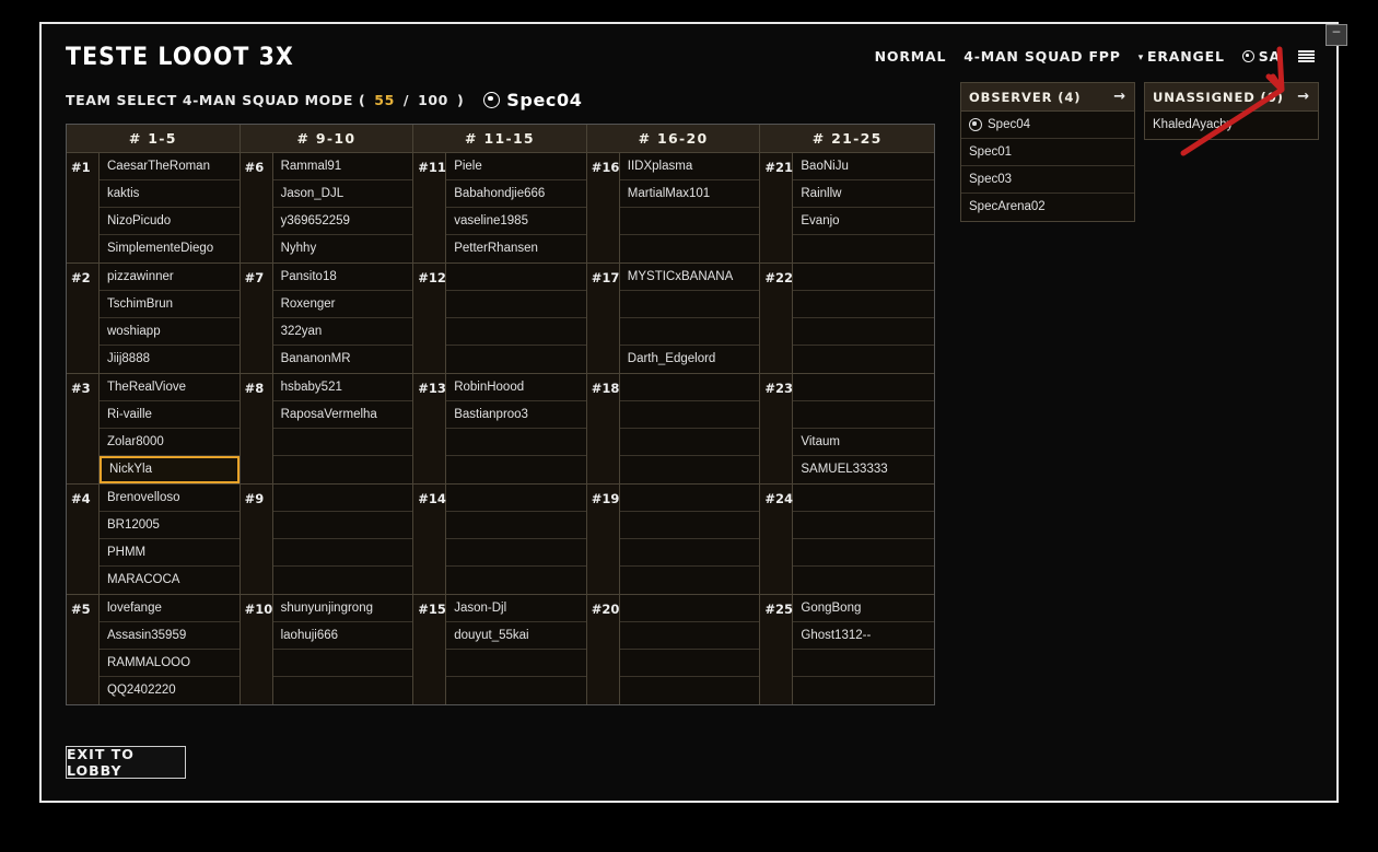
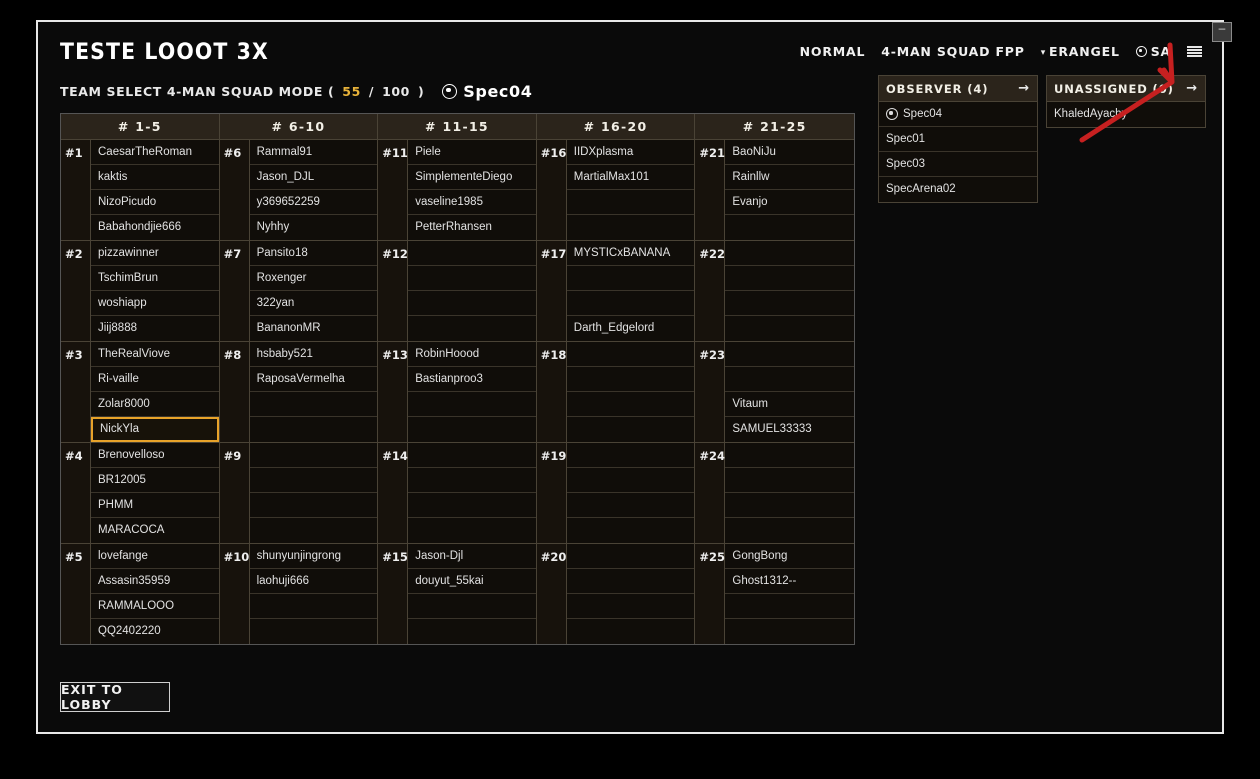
  TESTE LOOOT 3X
  NORMAL
  4-MAN SQUAD FPP
  ERANGEL
  SA
  TEAM SELECT 4-MAN SQUAD MODE (
  55
  /
  100
  )
  Spec04
  # 1-5
  #1
  CaesarTheRoman
  kaktis
  NizoPicudo
- SimplementeDiego
+ Babahondjie666
  #2
  pizzawinner
  TschimBrun
  woshiapp
  Jiij8888
  #3
  TheRealViove
  Ri-vaille
  Zolar8000
  NickYla
  #4
  Brenovelloso
  BR12005
  PHMM
  MARACOCA
  #5
  lovefange
  Assasin35959
  RAMMALOOO
  QQ2402220
- # 9-10
+ # 6-10
  #6
  Rammal91
  Jason_DJL
  y369652259
  Nyhhy
  #7
  Pansito18
  Roxenger
  322yan
  BananonMR
  #8
  hsbaby521
  RaposaVermelha
  #9
  #10
  shunyunjingrong
  laohuji666
  # 11-15
  #11
  Piele
- Babahondjie666
+ SimplementeDiego
  vaseline1985
  PetterRhansen
  #12
  #13
  RobinHoood
  Bastianproo3
  #14
  #15
  Jason-Djl
  douyut_55kai
  # 16-20
  #16
  IIDXplasma
  MartialMax101
  #17
  MYSTICxBANANA
  Darth_Edgelord
  #18
  #19
  #20
  # 21-25
  #21
  BaoNiJu
  Rainllw
  Evanjo
  #22
  #23
  Vitaum
  SAMUEL33333
  #24
  #25
  GongBong
  Ghost1312--
  OBSERVER (4)
  →
  Spec04
  Spec01
  Spec03
  SpecArena02
  UNASSIGNED ()
  →
  KhaledAyac
  EXIT TO LOBBY
  –
